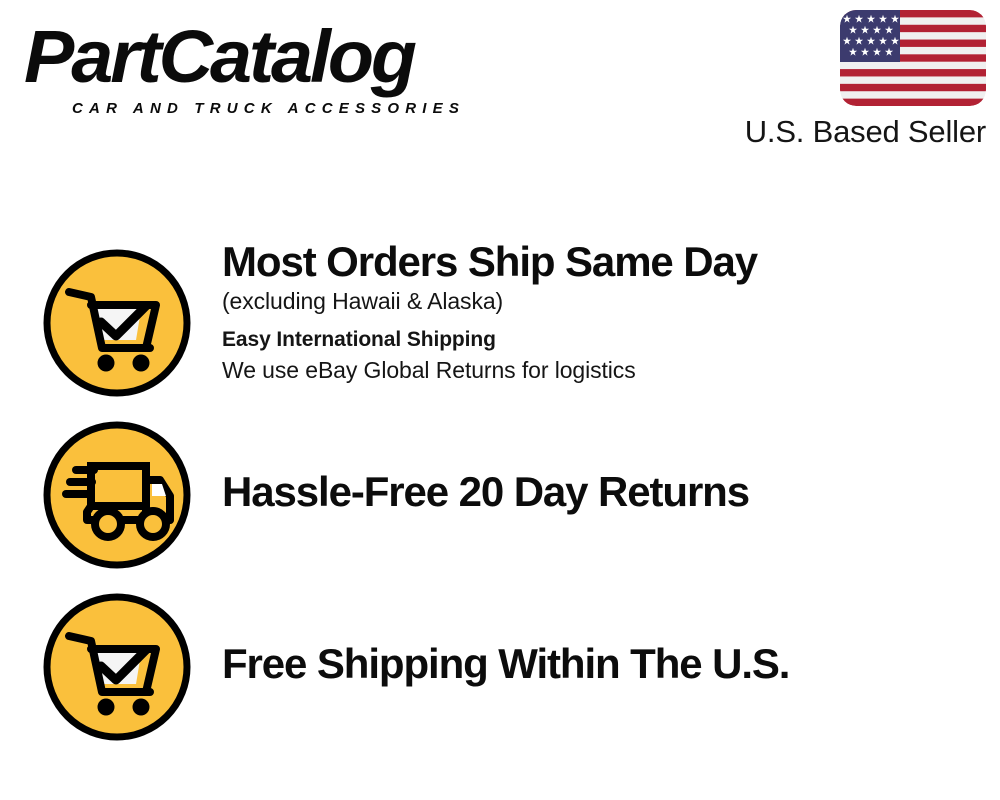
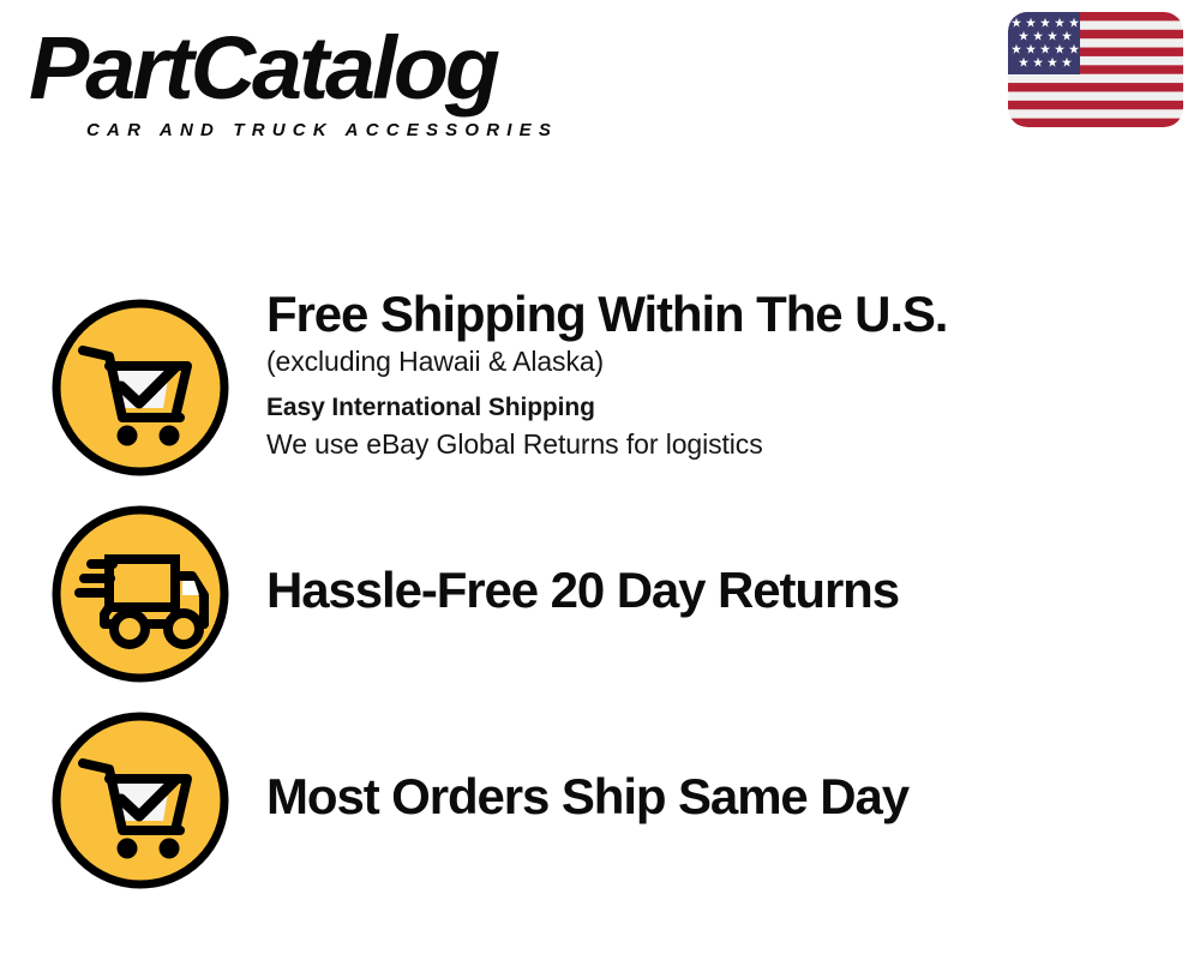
  PartCatalog
  CAR AND TRUCK ACCESSORIES
- U.S. Based Seller
- Most Orders Ship Same Day
+ Free Shipping Within The U.S.
  (excluding Hawaii & Alaska)
  Easy International Shipping
  We use eBay Global Returns for logistics
  Hassle-Free 20 Day Returns
- Free Shipping Within The U.S.
+ Most Orders Ship Same Day
